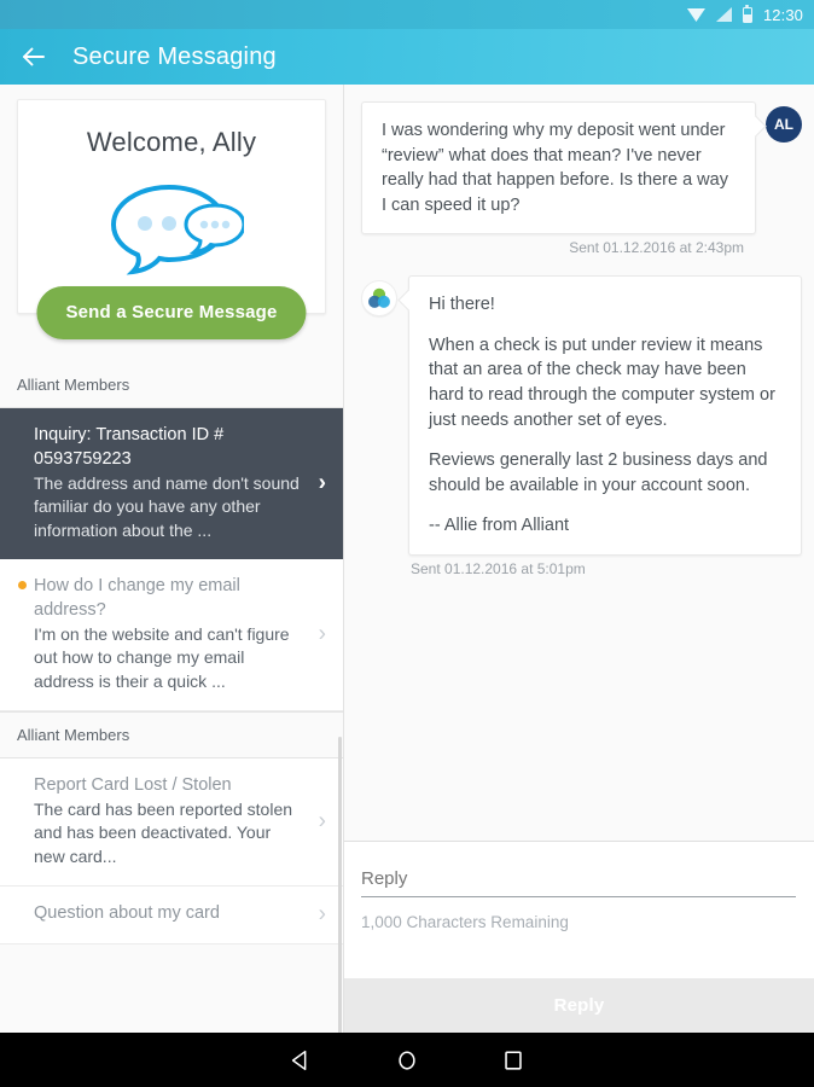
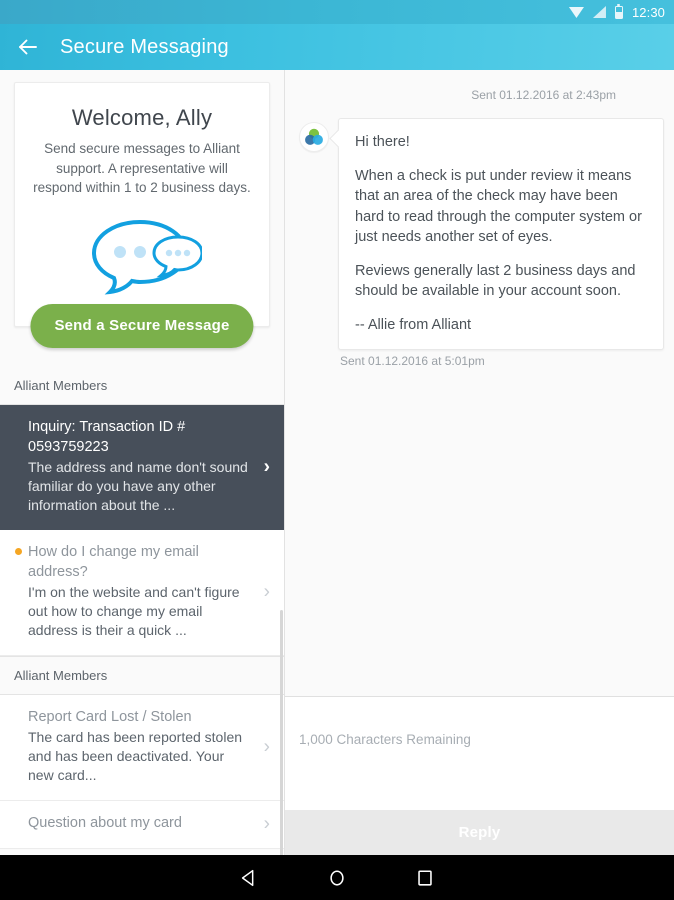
  12:30
  Secure Messaging
  Welcome, Ally
+ Send secure messages to Alliant support. A representative will respond within 1 to 2 business days.
  Send a Secure Message
  Alliant Members
  Inquiry: Transaction ID # 0593759223
  The address and name don't sound familiar do you have any other information about the ...
  ›
  How do I change my email address?
  I'm on the website and can't figure out how to change my email address is their a quick ...
  ›
  Alliant Members
  Report Card Lost / Stolen
  The card has been reported stolen and has been deactivated. Your new card...
  ›
  Question about my card
  ›
- I was wondering why my deposit went under “review” what does that mean? I've never really had that happen before. Is there a way I can speed it up?
- AL
  Sent 01.12.2016 at 2:43pm
  Hi there!
  When a check is put under review it means that an area of the check may have been hard to read through the computer system or just needs another set of eyes.
  Reviews generally last 2 business days and should be available in your account soon.
  -- Allie from Alliant
  Sent 01.12.2016 at 5:01pm
- Reply
  1,000 Characters Remaining
